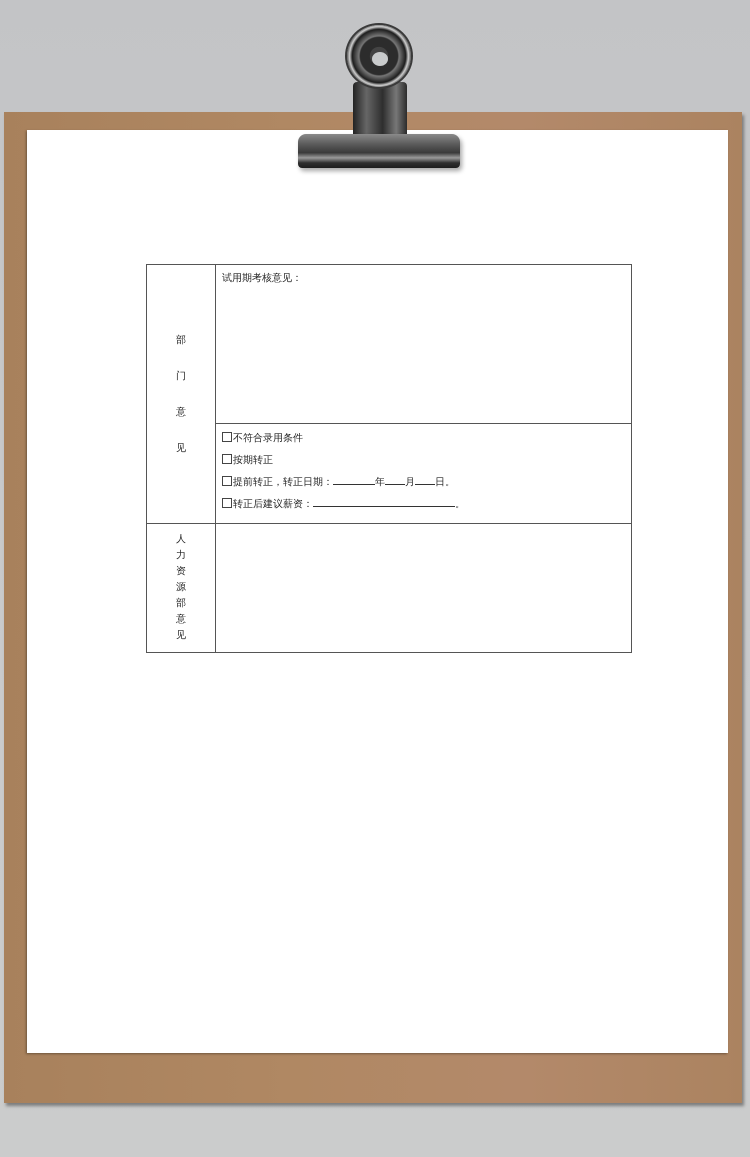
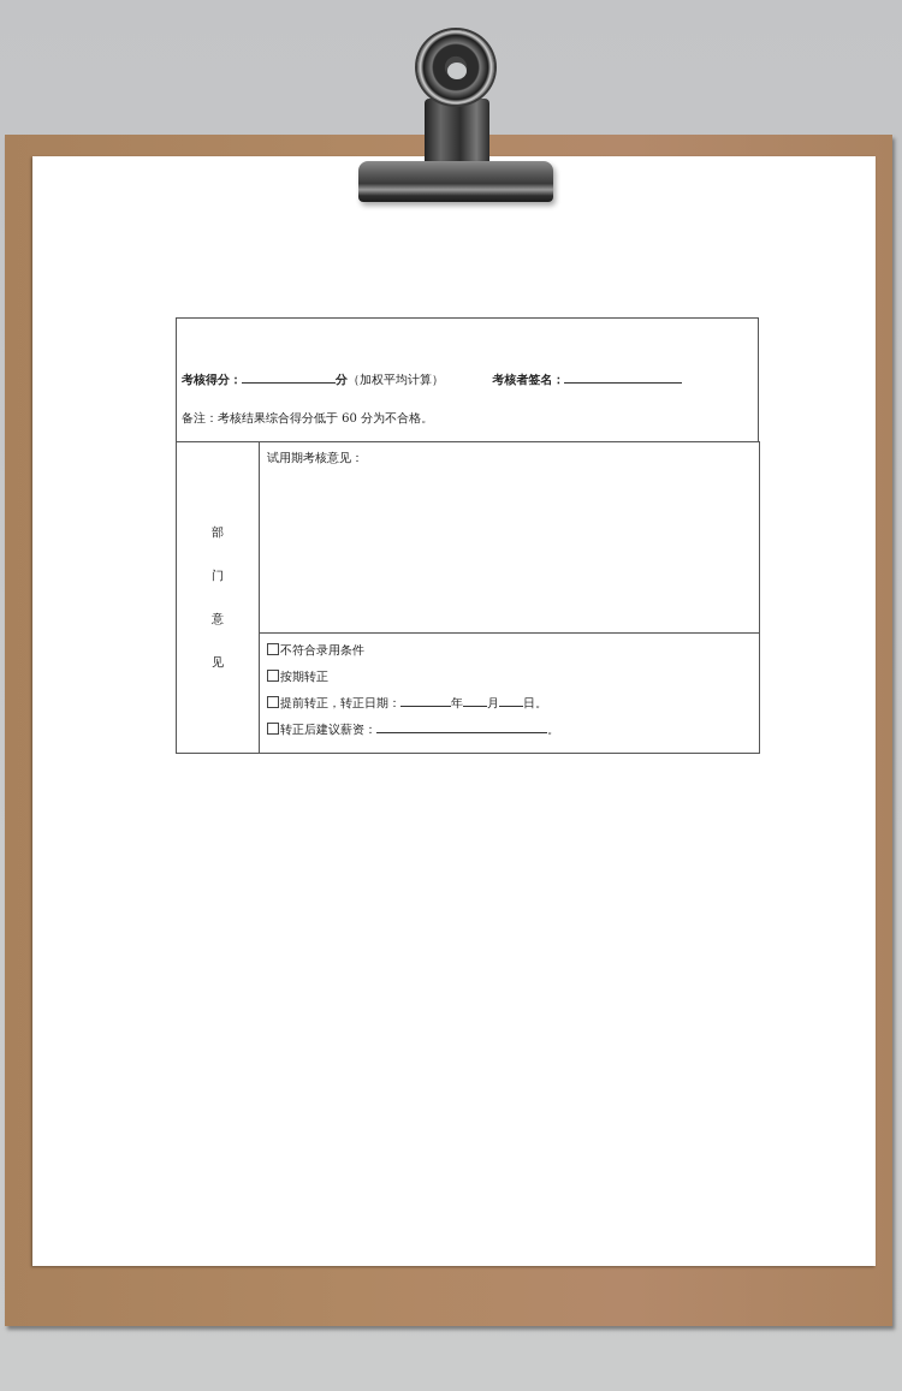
+ 考核得分： 分（加权平均计算） 考核者签名： 备注：考核结果综合得分低于 60 分为不合格。
  部 门 意 见	试用期考核意见：
  不符合录用条件 按期转正 提前转正，转正日期： 年 月 日。 转正后建议薪资： 。
- 人 力 资 源 部 意 见
